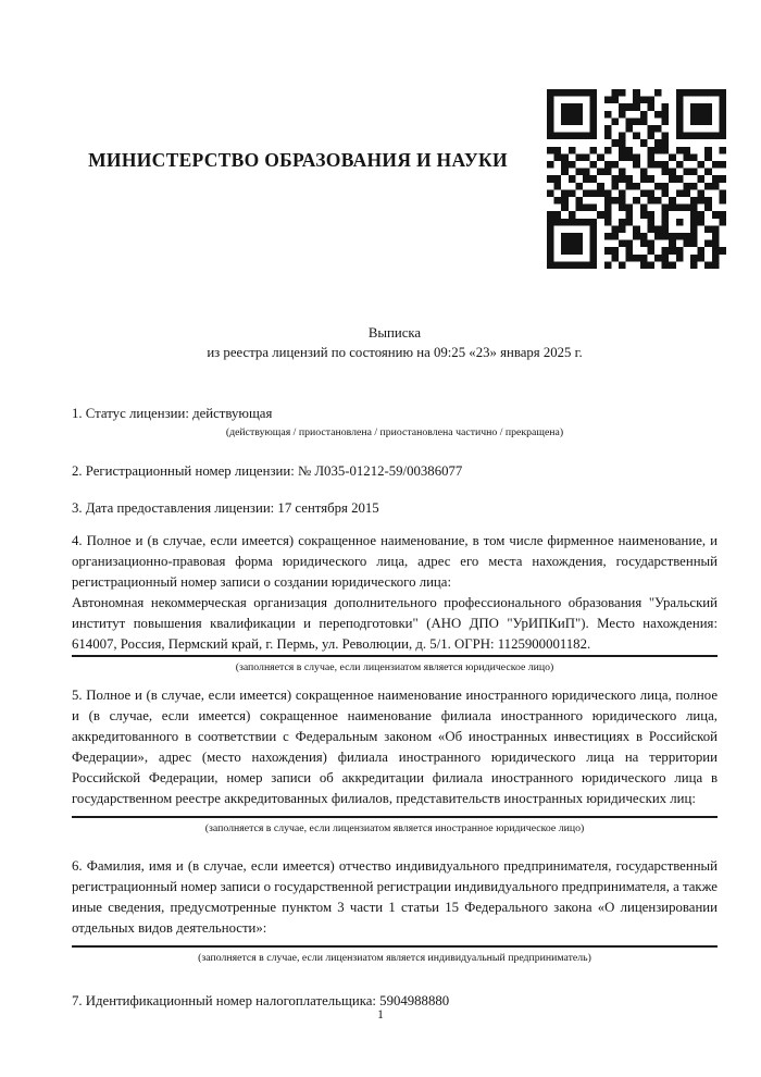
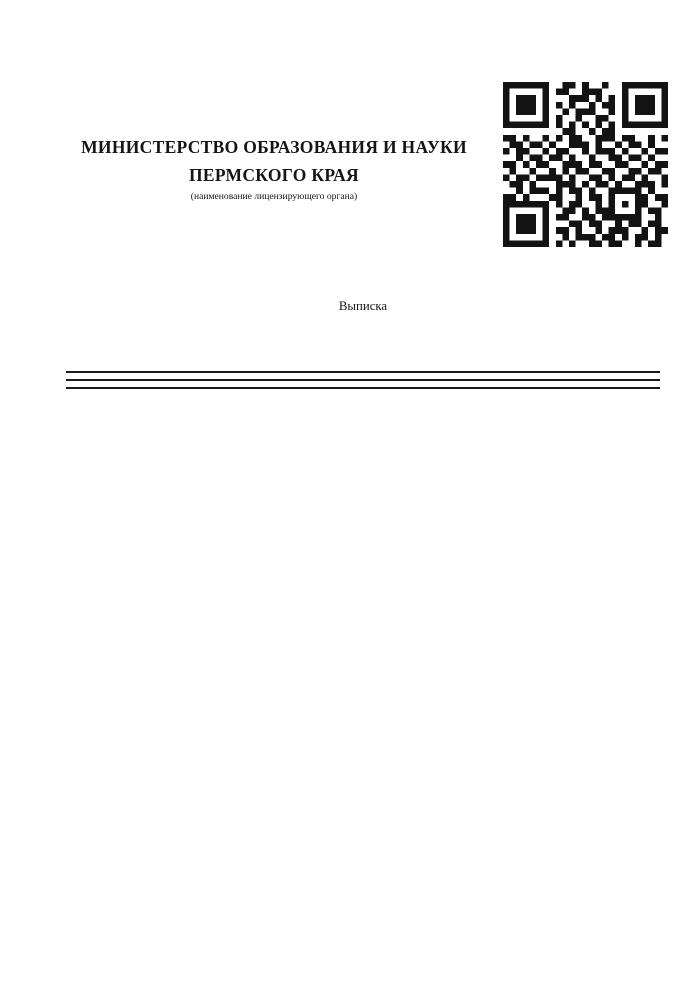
  МИНИСТЕРСТВО ОБРАЗОВАНИЯ И НАУКИ
+ ПЕРМСКОГО КРАЯ
+ (наименование лицензирующего органа)
  Выписка
- из реестра лицензий по состоянию на 09:25 «23» января 2025 г.
- 1. Статус лицензии: действующая
- (действующая / приостановлена / приостановлена частично / прекращена)
- 2. Регистрационный номер лицензии: № Л035-01212-59/00386077
- 3. Дата предоставления лицензии: 17 сентября 2015
- 4. Полное и (в случае, если имеется) сокращенное наименование, в том числе фирменное наименование, и организационно-правовая форма юридического лица, адрес его места нахождения, государственный регистрационный номер записи о создании юридического лица:
- Автономная некоммерческая организация дополнительного профессионального образования "Уральский институт повышения квалификации и переподготовки" (АНО ДПО "УрИПКиП"). Место нахождения: 614007, Россия, Пермский край, г. Пермь, ул. Революции, д. 5/1. ОГРН: 1125900001182.
- (заполняется в случае, если лицензиатом является юридическое лицо)
- 5. Полное и (в случае, если имеется) сокращенное наименование иностранного юридического лица, полное и (в случае, если имеется) сокращенное наименование филиала иностранного юридического лица, аккредитованного в соответствии с Федеральным законом «Об иностранных инвестициях в Российской Федерации», адрес (место нахождения) филиала иностранного юридического лица на территории Российской Федерации, номер записи об аккредитации филиала иностранного юридического лица в государственном реестре аккредитованных филиалов, представительств иностранных юридических лиц:
- (заполняется в случае, если лицензиатом является иностранное юридическое лицо)
- 6. Фамилия, имя и (в случае, если имеется) отчество индивидуального предпринимателя, государственный регистрационный номер записи о государственной регистрации индивидуального предпринимателя, а также иные сведения, предусмотренные пунктом 3 части 1 статьи 15 Федерального закона «О лицензировании отдельных видов деятельности»:
- (заполняется в случае, если лицензиатом является индивидуальный предприниматель)
- 7. Идентификационный номер налогоплательщика: 5904988880
- 1
